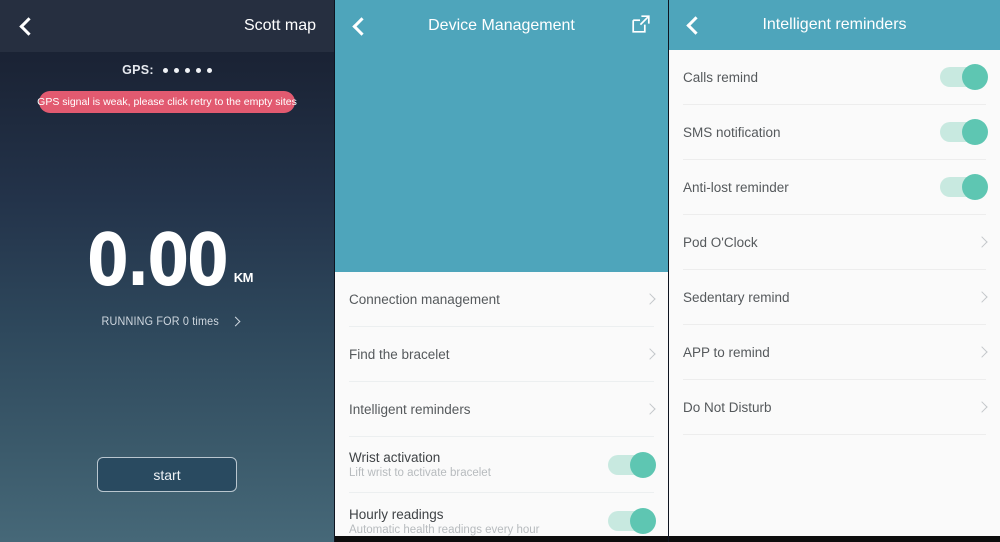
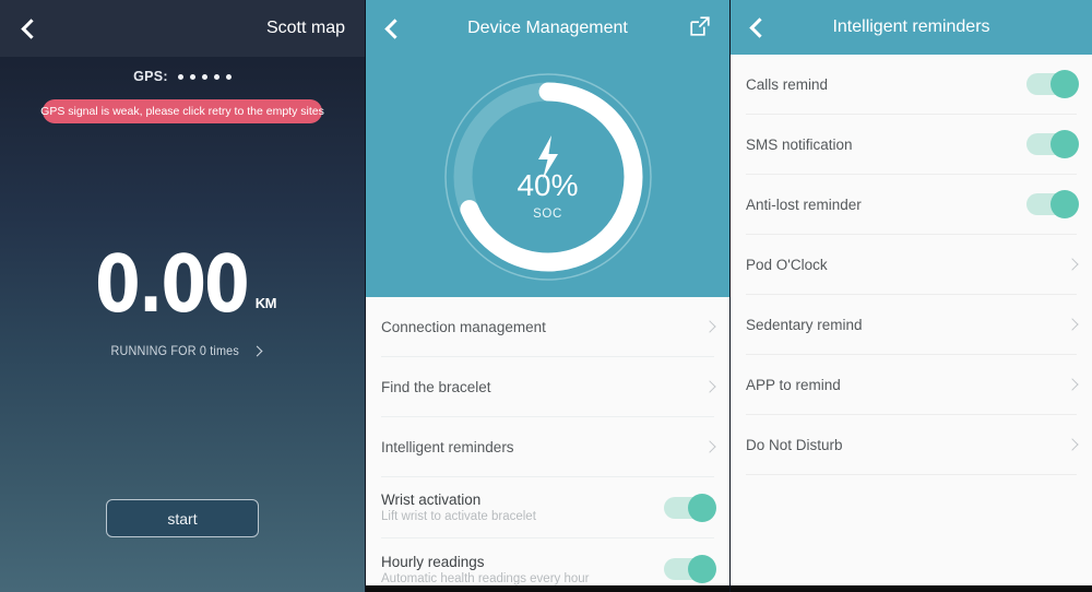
  Scott map
  GPS:
  GPS signal is weak, please click retry to the empty sites
  0.00
  KM
  RUNNING FOR 0 times
  start
  Device Management
+ 40%
+ SOC
  Connection management
  Find the bracelet
  Intelligent reminders
  Wrist activation
  Lift wrist to activate bracelet
  Hourly readings
  Automatic health readings every hour
  Intelligent reminders
  Calls remind
  SMS notification
  Anti-lost reminder
  Pod O'Clock
  Sedentary remind
  APP to remind
  Do Not Disturb
